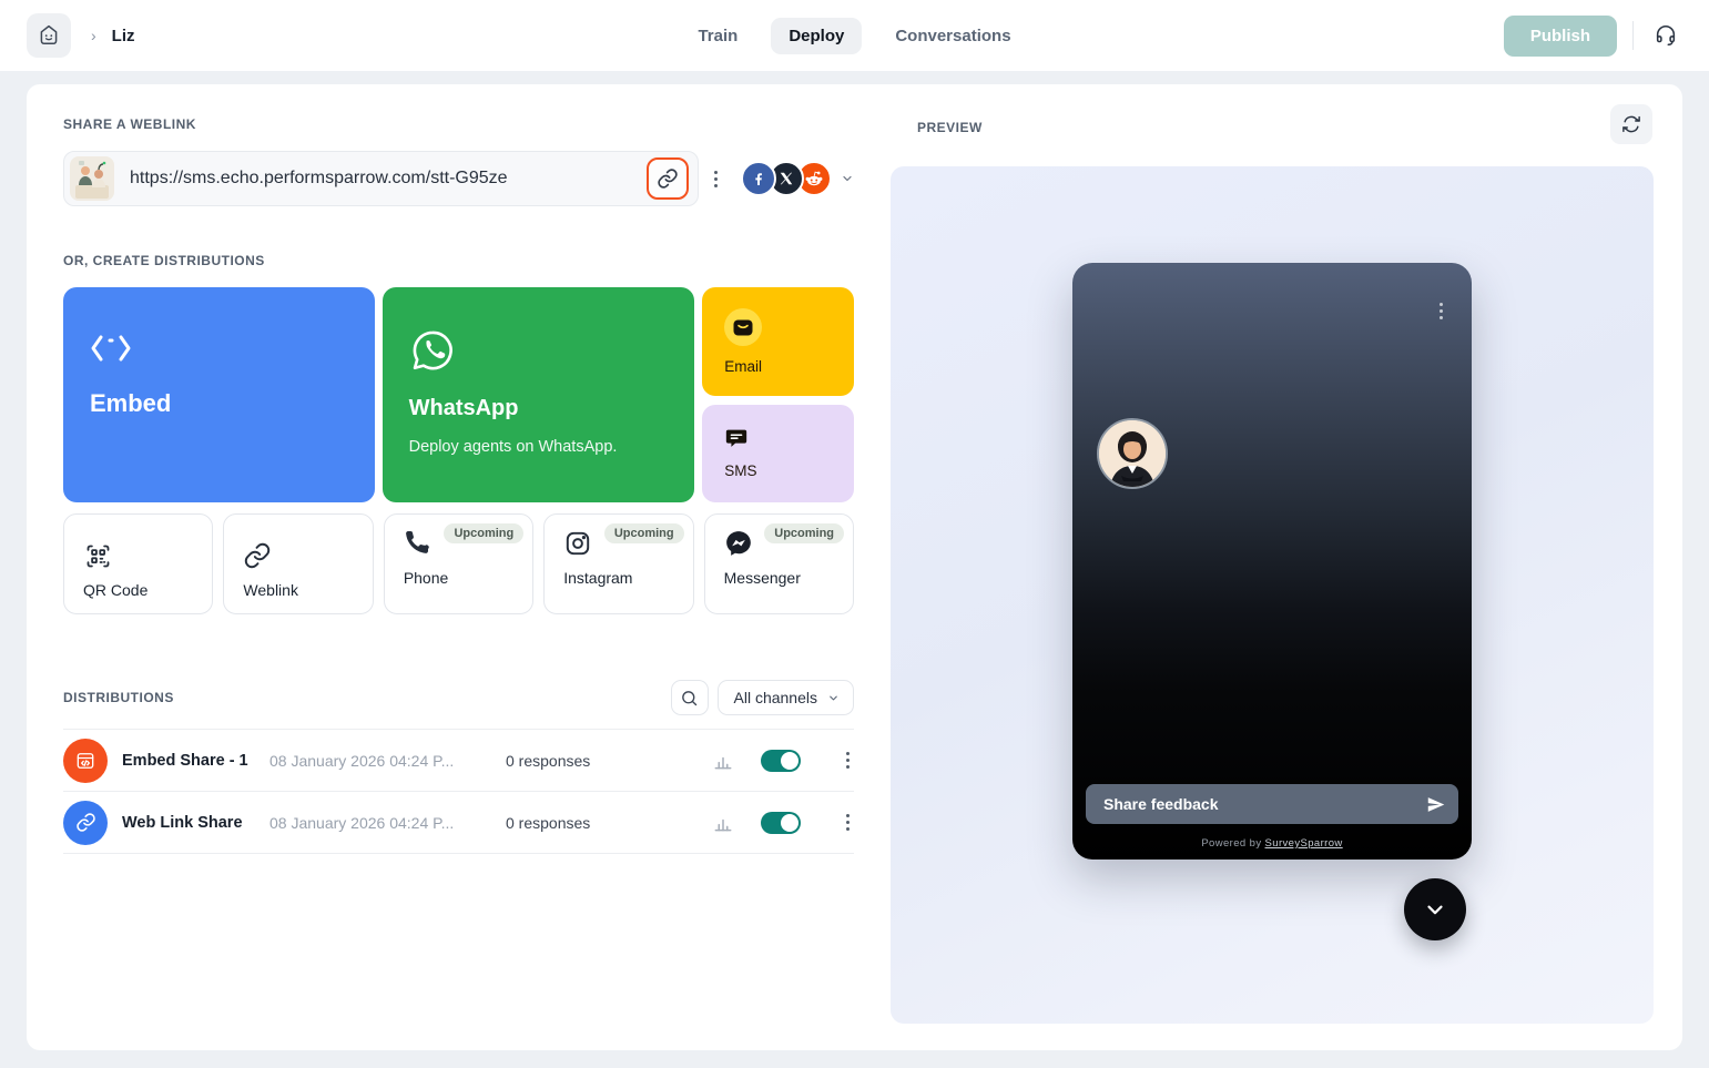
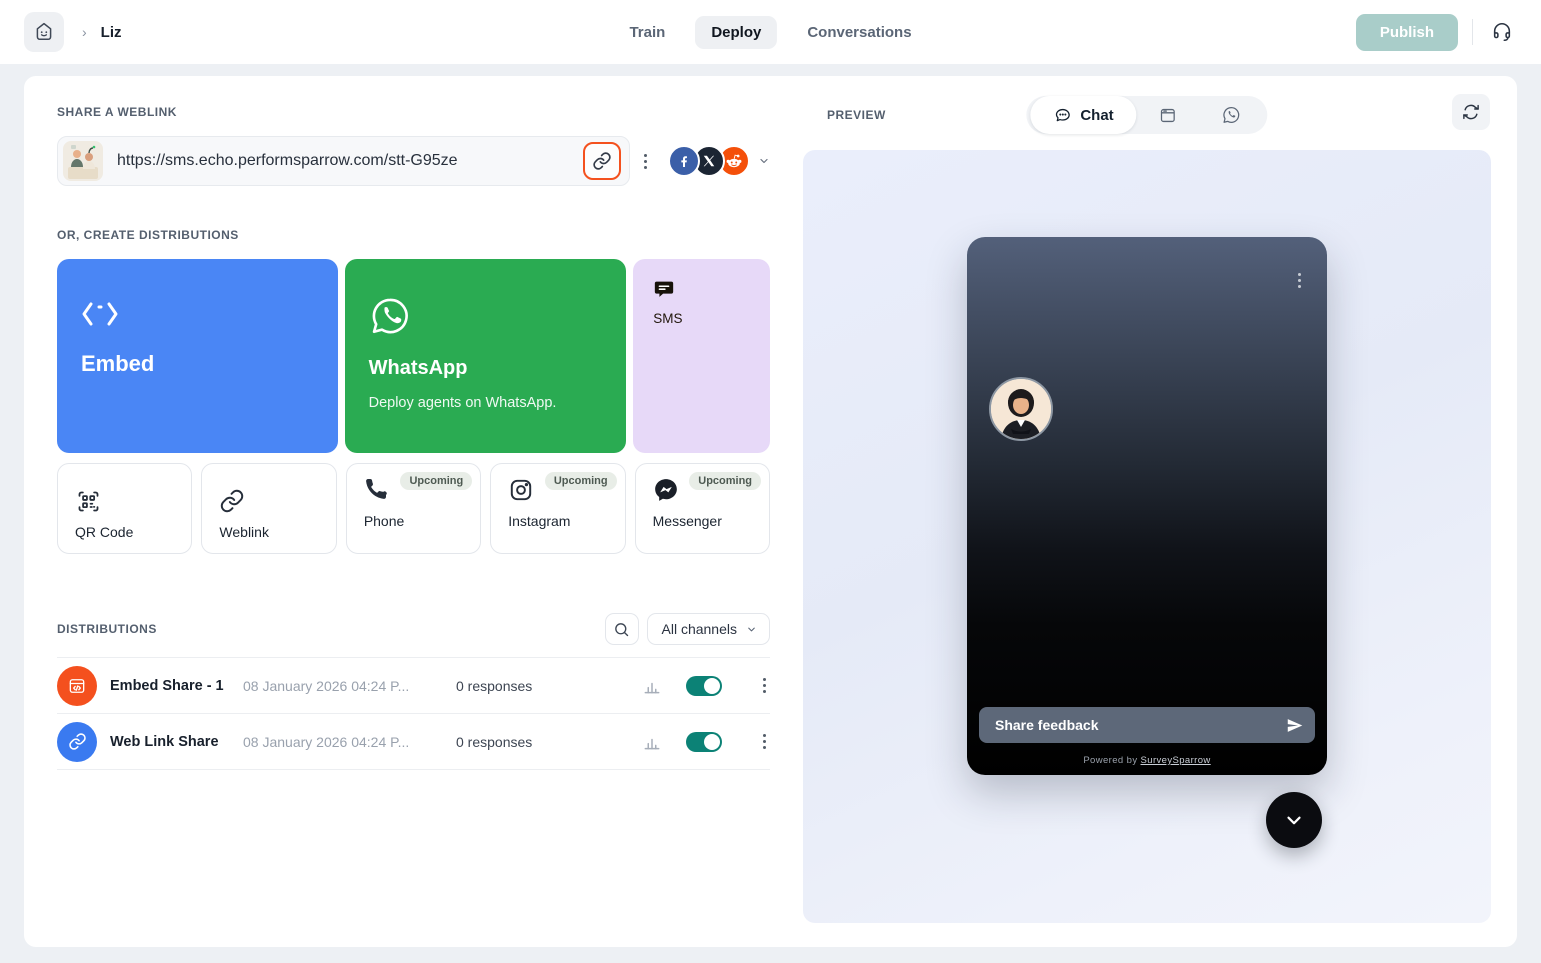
  ›
  Liz
  Train
  Deploy
  Conversations
  Publish
  SHARE A WEBLINK
  https://sms.echo.performsparrow.com/stt-G95ze
  OR, CREATE DISTRIBUTIONS
  Embed
  WhatsApp
  Deploy agents on WhatsApp.
- Email
  SMS
  QR Code
  Weblink
  Upcoming
  Phone
  Upcoming
  Instagram
  Upcoming
  Messenger
  DISTRIBUTIONS
  All channels
  Embed Share - 1
  08 January 2026 04:24 P...
  0 responses
  Web Link Share
  08 January 2026 04:24 P...
  0 responses
  PREVIEW
+ Chat
  Share feedback
  Powered by SurveySparrow
